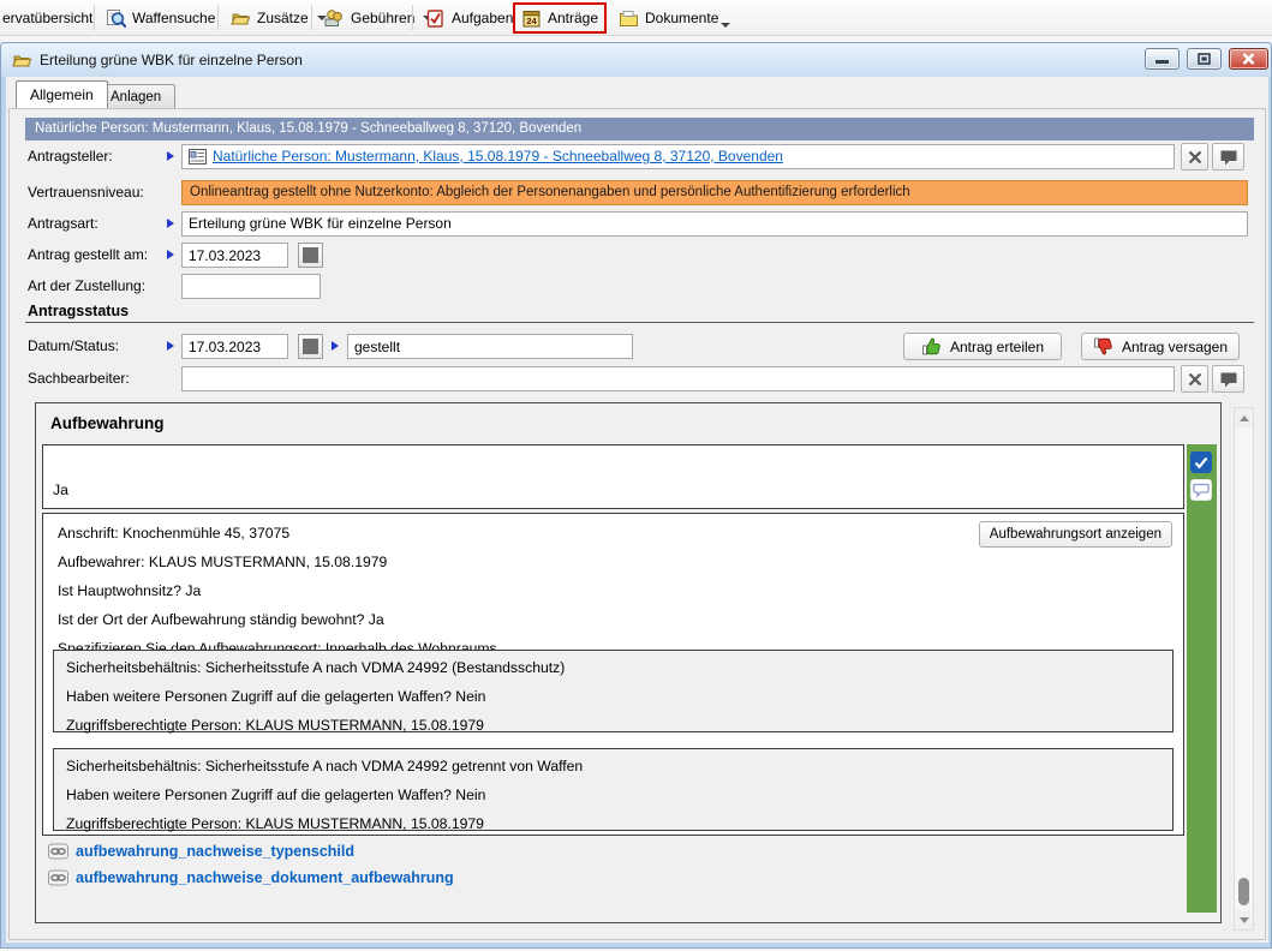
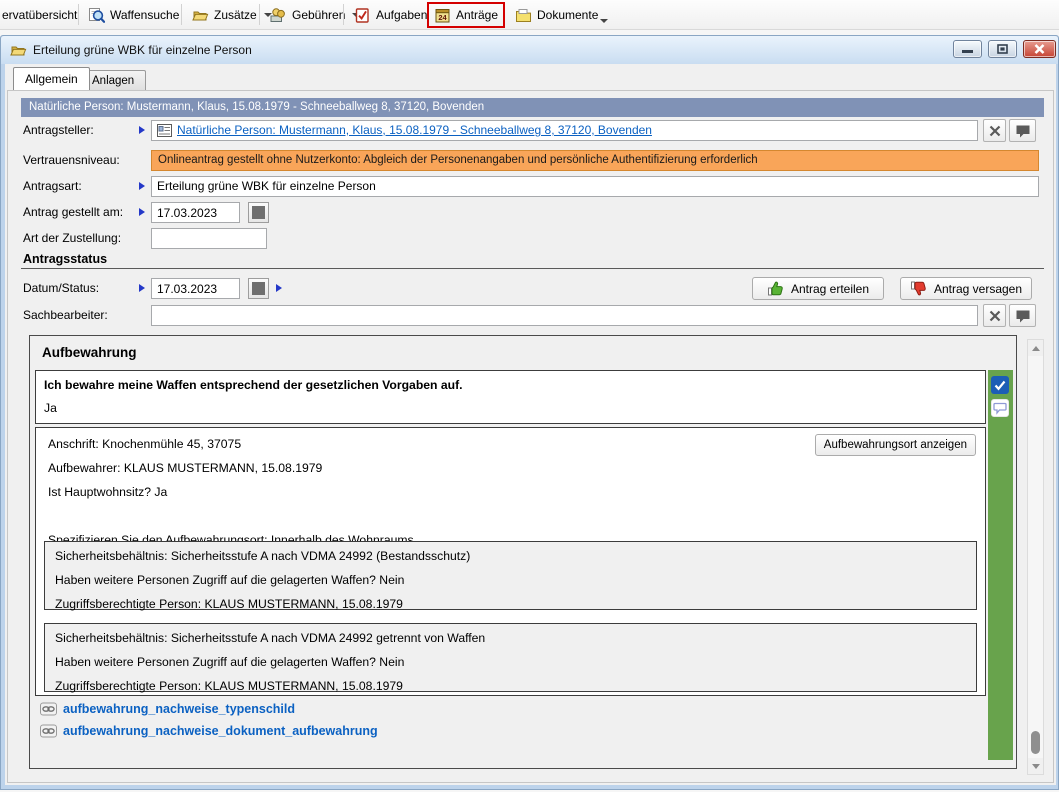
  ervatübersicht
  Waffensuche
  Zusätze
  Gebühre
  Aufgaben
  24
  Anträge
  Dokumente
  Erteilung grüne WBK für einzelne Person
  Allgemein
  Anlagen
  Natürliche Person: Mustermann, Klaus, 15.08.1979 - Schneeballweg 8, 37120, Bovenden
  Antragsteller:
  Natürliche Person: Mustermann, Klaus, 15.08.1979 - Schneeballweg 8, 37120, Bovenden
  Vertrauensniveau:
  Onlineantrag gestellt ohne Nutzerkonto: Abgleich der Personenangaben und persönliche Authentifizierung erforderlich
  Antragsart:
  Erteilung grüne WBK für einzelne Person
  Antrag gestellt am:
  17.03.2023
  Art der Zustellung:
  Antragsstatus
  Datum/Status:
  17.03.2023
- gestellt
  Antrag erteilen
  Antrag versagen
  Sachbearbeiter:
  Aufbewahrung
+ Ich bewahre meine Waffen entsprechend der gesetzlichen Vorgaben auf.
  Ja
  Anschrift: Knochenmühle 45, 37075
  Aufbewahrer: KLAUS MUSTERMANN, 15.08.1979
  Ist Hauptwohnsitz? Ja
- Ist der Ort der Aufbewahrung ständig bewohnt? Ja
  Spezifizieren Sie den Aufbewahrungsort: Innerhalb des Wohnraums
  Aufbewahrungsort anzeigen
  Sicherheitsbehältnis: Sicherheitsstufe A nach VDMA 24992 (Bestandsschutz)
  Haben weitere Personen Zugriff auf die gelagerten Waffen? Nein
  Zugriffsberechtigte Person: KLAUS MUSTERMANN, 15.08.1979
  Sicherheitsbehältnis: Sicherheitsstufe A nach VDMA 24992 getrennt von Waffen
  Haben weitere Personen Zugriff auf die gelagerten Waffen? Nein
  Zugriffsberechtigte Person: KLAUS MUSTERMANN, 15.08.1979
  aufbewahrung_nachweise_typenschild
  aufbewahrung_nachweise_dokument_aufbewahrung
